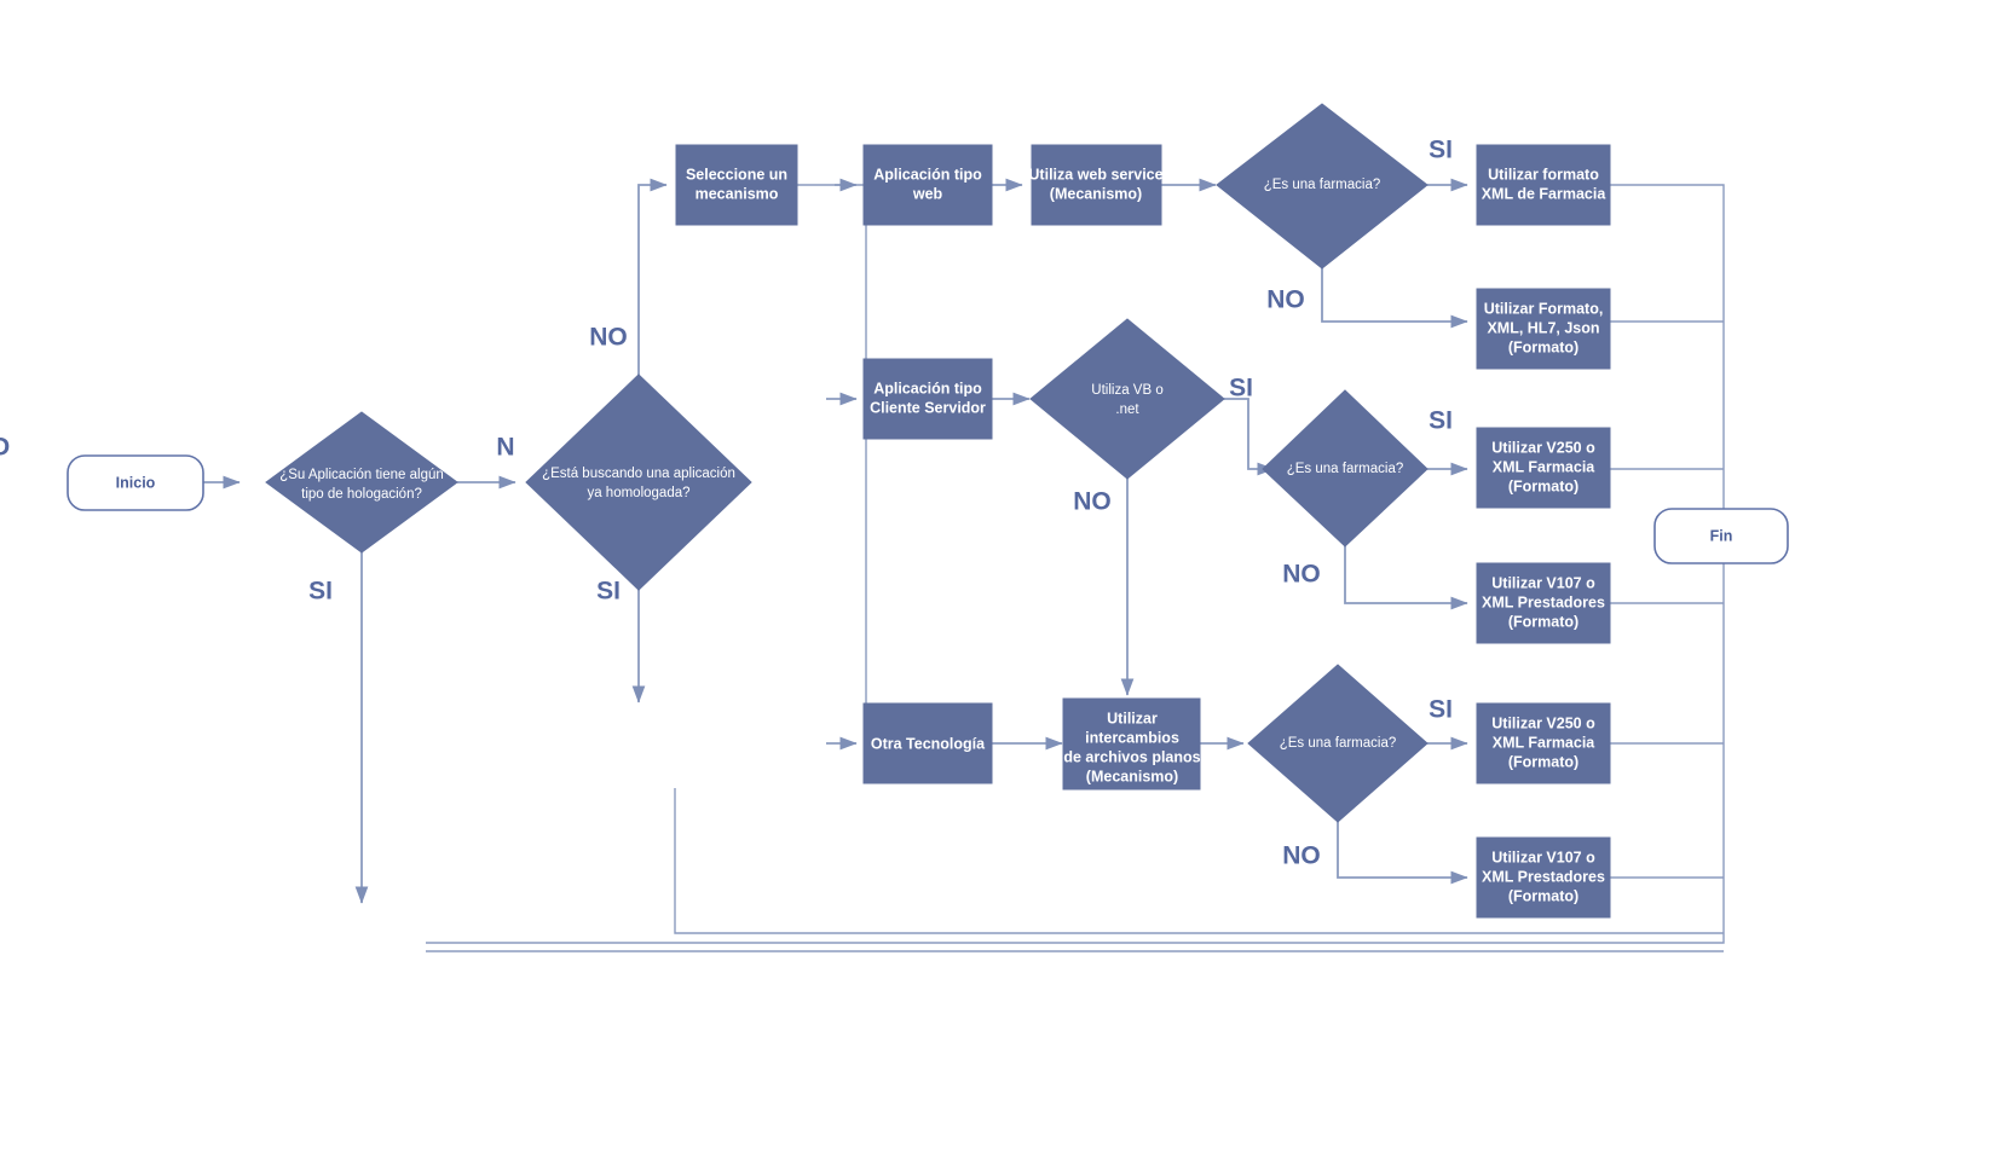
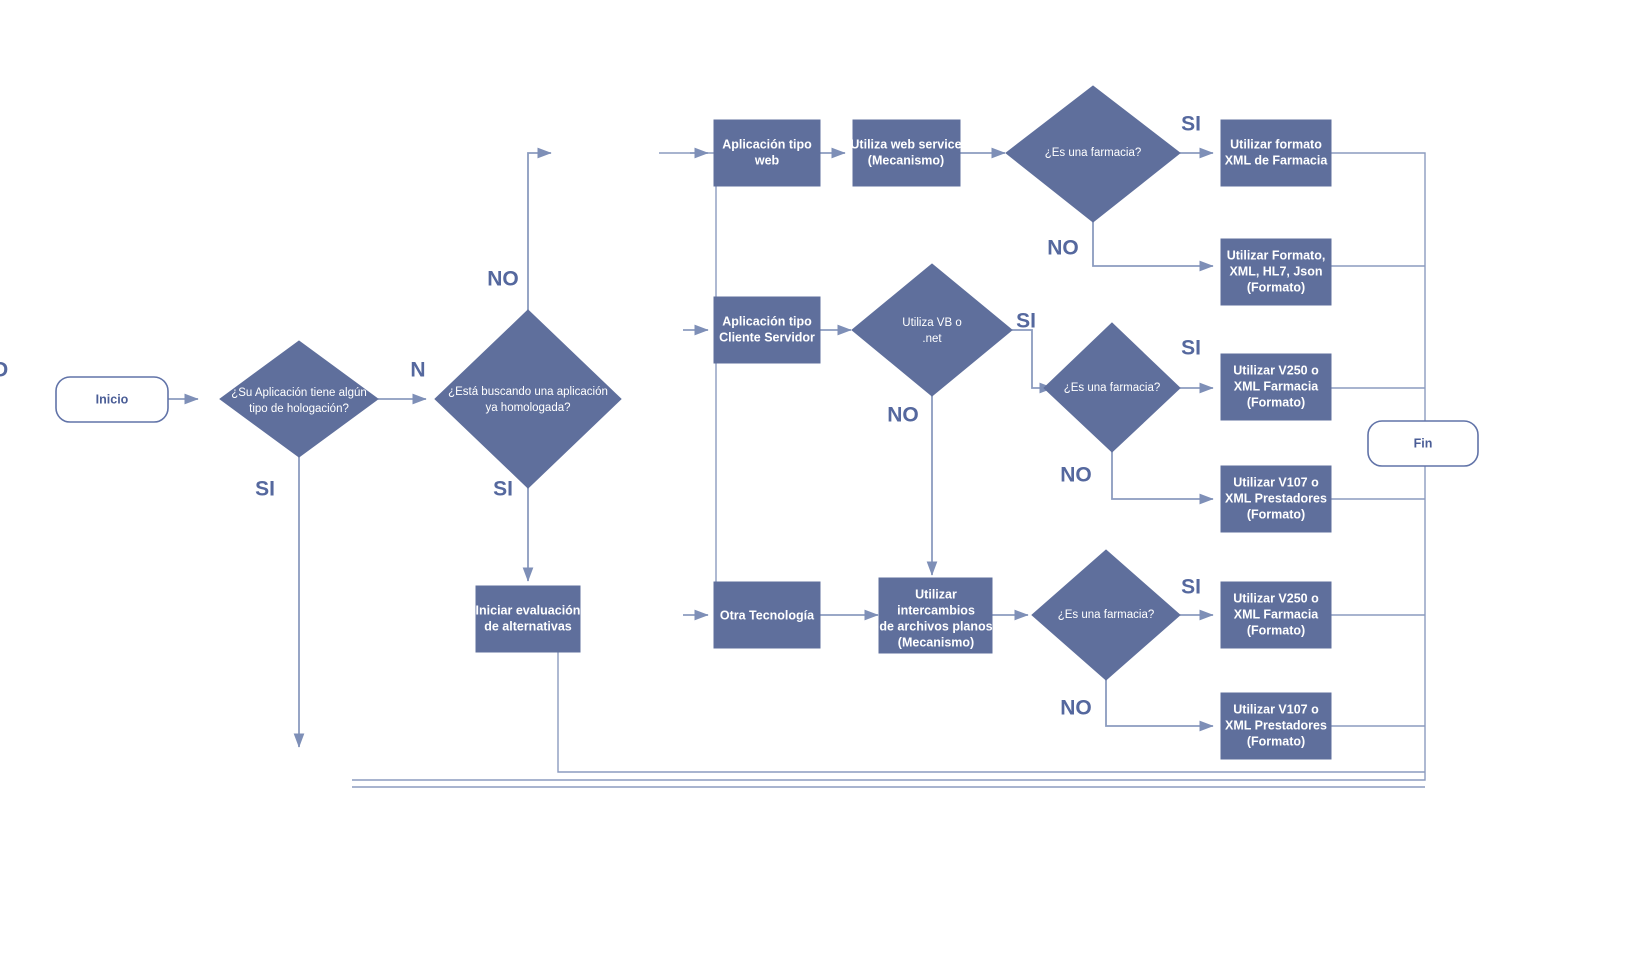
  Inicio
  ¿Su Aplicación tiene algún
  tipo de hologación?
  NO
  SI
  ¿Está buscando una aplicación
  ya homologada?
  NO
  SI
- Seleccione un
- mecanismo
  Aplicación tipo
  web
  Utiliza web service
  (Mecanismo)
  ¿Es una farmacia?
  SI
  NO
  Utilizar formato
  XML de Farmacia
  Utilizar Formato,
  XML, HL7, Json
  (Formato)
  Aplicación tipo
  Cliente Servidor
  Utiliza VB o
  .net
  SI
  NO
  ¿Es una farmacia?
  SI
  NO
  Utilizar V250 o
  XML Farmacia
  (Formato)
  Utilizar V107 o
  XML Prestadores
  (Formato)
  Otra Tecnología
  Utilizar
  intercambios
  de archivos planos
  (Mecanismo)
  ¿Es una farmacia?
  SI
  NO
  Utilizar V250 o
  XML Farmacia
  (Formato)
  Utilizar V107 o
  XML Prestadores
  (Formato)
+ Iniciar evaluación
+ de alternativas
  Fin
